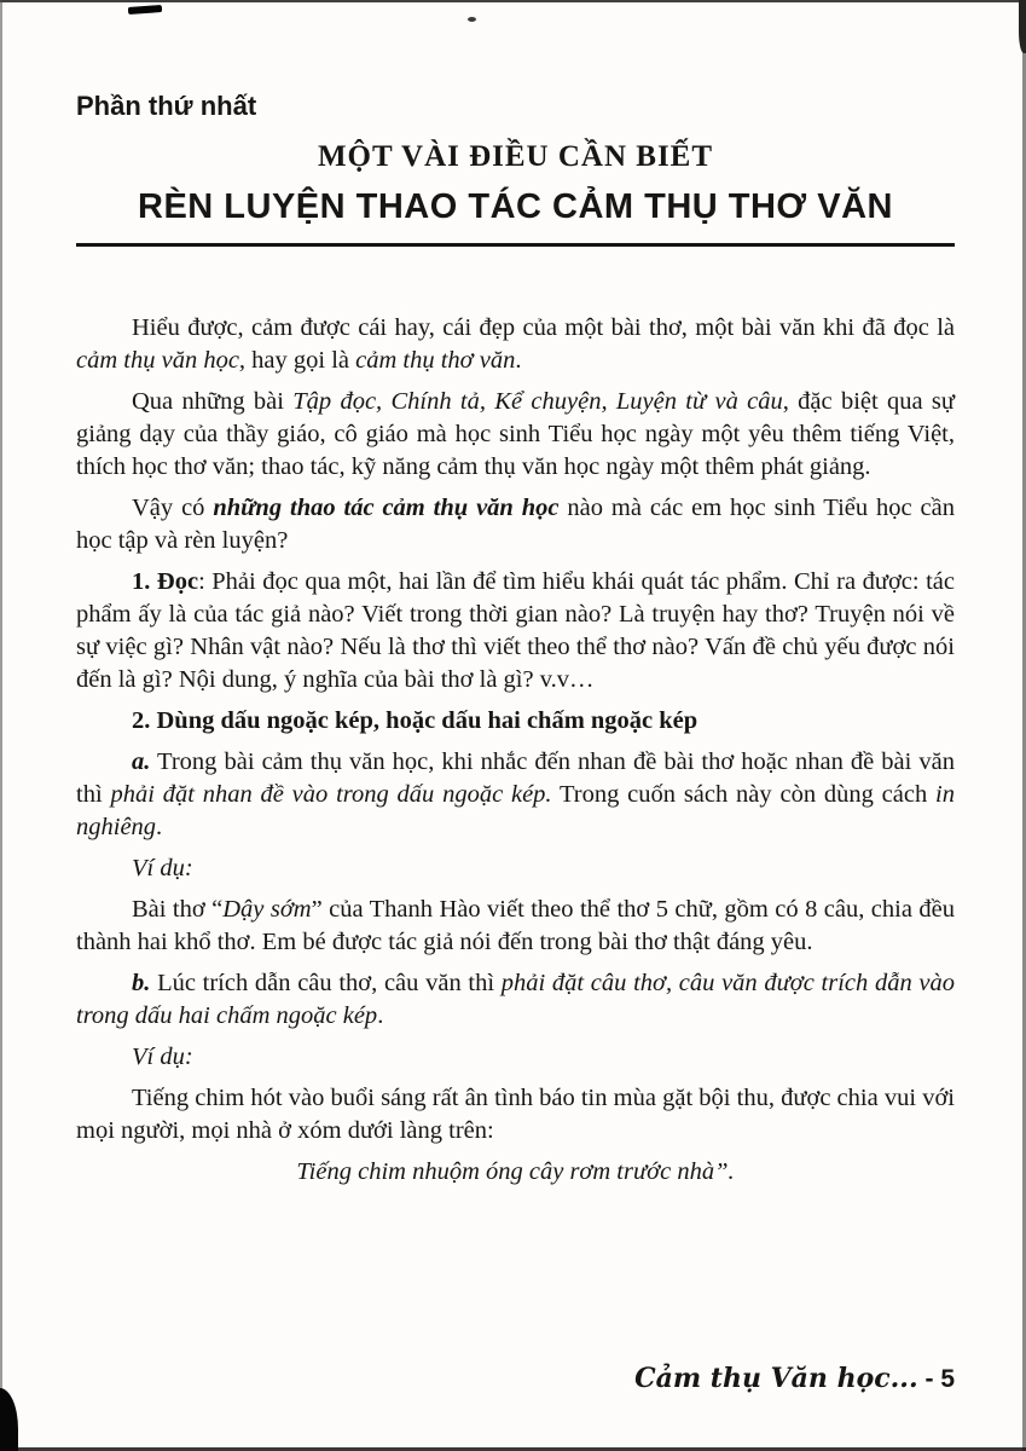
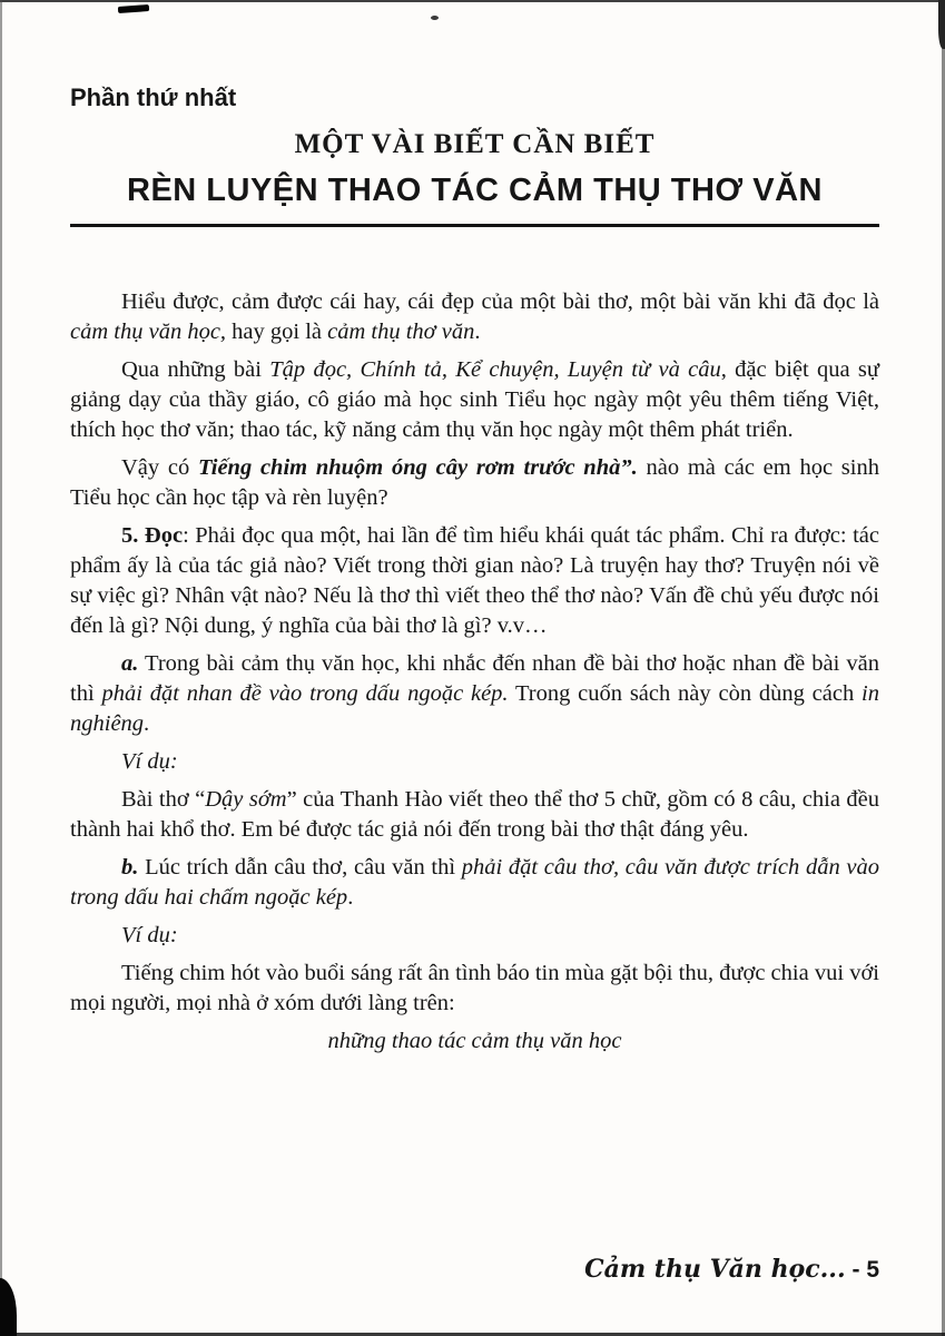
  Phần thứ nhất
- MỘT VÀI ĐIỀU CẦN BIẾT
+ MỘT VÀI BIẾT CẦN BIẾT
  RÈN LUYỆN THAO TÁC CẢM THỤ THƠ VĂN
  Hiểu được, cảm được cái hay, cái đẹp của một bài thơ, một bài văn khi đã đọc là cảm thụ văn học, hay gọi là cảm thụ thơ văn.
- Qua những bài Tập đọc, Chính tả, Kể chuyện, Luyện từ và câu, đặc biệt qua sự giảng dạy của thầy giáo, cô giáo mà học sinh Tiểu học ngày một yêu thêm tiếng Việt, thích học thơ văn; thao tác, kỹ năng cảm thụ văn học ngày một thêm phát giảng.
+ Qua những bài Tập đọc, Chính tả, Kể chuyện, Luyện từ và câu, đặc biệt qua sự giảng dạy của thầy giáo, cô giáo mà học sinh Tiểu học ngày một yêu thêm tiếng Việt, thích học thơ văn; thao tác, kỹ năng cảm thụ văn học ngày một thêm phát triển.
- Vậy có những thao tác cảm thụ văn học nào mà các em học sinh Tiểu học cần học tập và rèn luyện?
+ Vậy có Tiếng chim nhuộm óng cây rơm trước nhà”. nào mà các em học sinh Tiểu học cần học tập và rèn luyện?
- 1. Đọc: Phải đọc qua một, hai lần để tìm hiểu khái quát tác phẩm. Chỉ ra được: tác phẩm ấy là của tác giả nào? Viết trong thời gian nào? Là truyện hay thơ? Truyện nói về sự việc gì? Nhân vật nào? Nếu là thơ thì viết theo thể thơ nào? Vấn đề chủ yếu được nói đến là gì? Nội dung, ý nghĩa của bài thơ là gì? v.v…
+ 5. Đọc: Phải đọc qua một, hai lần để tìm hiểu khái quát tác phẩm. Chỉ ra được: tác phẩm ấy là của tác giả nào? Viết trong thời gian nào? Là truyện hay thơ? Truyện nói về sự việc gì? Nhân vật nào? Nếu là thơ thì viết theo thể thơ nào? Vấn đề chủ yếu được nói đến là gì? Nội dung, ý nghĩa của bài thơ là gì? v.v…
- 2. Dùng dấu ngoặc kép, hoặc dấu hai chấm ngoặc kép
  a. Trong bài cảm thụ văn học, khi nhắc đến nhan đề bài thơ hoặc nhan đề bài văn thì phải đặt nhan đề vào trong dấu ngoặc kép. Trong cuốn sách này còn dùng cách in nghiêng.
  Ví dụ:
  Bài thơ “Dậy sớm” của Thanh Hào viết theo thể thơ 5 chữ, gồm có 8 câu, chia đều thành hai khổ thơ. Em bé được tác giả nói đến trong bài thơ thật đáng yêu.
  b. Lúc trích dẫn câu thơ, câu văn thì phải đặt câu thơ, câu văn được trích dẫn vào trong dấu hai chấm ngoặc kép.
  Ví dụ:
  Tiếng chim hót vào buổi sáng rất ân tình báo tin mùa gặt bội thu, được chia vui với mọi người, mọi nhà ở xóm dưới làng trên:
- Tiếng chim nhuộm óng cây rơm trước nhà”.
+ những thao tác cảm thụ văn học
  Cảm thụ Văn học... - 5
